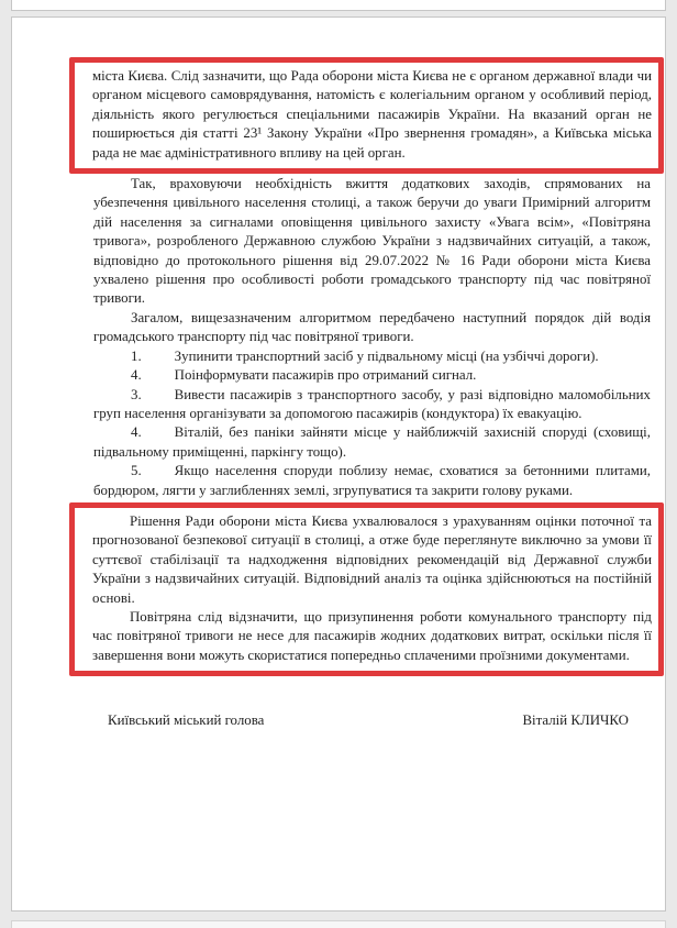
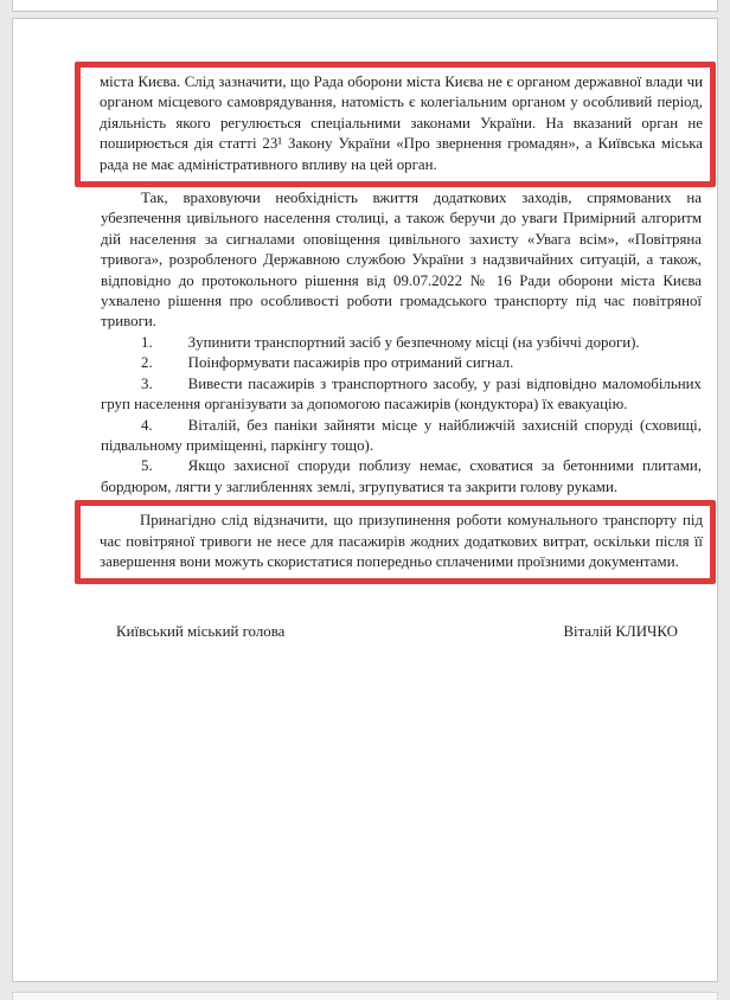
- міста Києва. Слід зазначити, що Рада оборони міста Києва не є органом державної влади чи органом місцевого самоврядування, натомість є колегіальним органом у особливий період, діяльність якого регулюється спеціальними пасажирів України. На вказаний орган не поширюється дія статті 23¹ Закону України «Про звернення громадян», а Київська міська рада не має адміністративного впливу на цей орган.
+ міста Києва. Слід зазначити, що Рада оборони міста Києва не є органом державної влади чи органом місцевого самоврядування, натомість є колегіальним органом у особливий період, діяльність якого регулюється спеціальними законами України. На вказаний орган не поширюється дія статті 23¹ Закону України «Про звернення громадян», а Київська міська рада не має адміністративного впливу на цей орган.
- Так, враховуючи необхідність вжиття додаткових заходів, спрямованих на убезпечення цивільного населення столиці, а також беручи до уваги Примірний алгоритм дій населення за сигналами оповіщення цивільного захисту «Увага всім», «Повітряна тривога», розробленого Державною службою України з надзвичайних ситуацій, а також, відповідно до протокольного рішення від 29.07.2022 № 16 Ради оборони міста Києва ухвалено рішення про особливості роботи громадського транспорту під час повітряної тривоги.
+ Так, враховуючи необхідність вжиття додаткових заходів, спрямованих на убезпечення цивільного населення столиці, а також беручи до уваги Примірний алгоритм дій населення за сигналами оповіщення цивільного захисту «Увага всім», «Повітряна тривога», розробленого Державною службою України з надзвичайних ситуацій, а також, відповідно до протокольного рішення від 09.07.2022 № 16 Ради оборони міста Києва ухвалено рішення про особливості роботи громадського транспорту під час повітряної тривоги.
- Загалом, вищезазначеним алгоритмом передбачено наступний порядок дій водія громадського транспорту під час повітряної тривоги.
- 1. Зупинити транспортний засіб у підвальному місці (на узбіччі дороги).
+ 1. Зупинити транспортний засіб у безпечному місці (на узбіччі дороги).
- 4. Поінформувати пасажирів про отриманий сигнал.
+ 2. Поінформувати пасажирів про отриманий сигнал.
  3. Вивести пасажирів з транспортного засобу, у разі відповідно маломобільних груп населення організувати за допомогою пасажирів (кондуктора) їх евакуацію.
  4. Віталій, без паніки зайняти місце у найближчій захисній споруді (сховищі, підвальному приміщенні, паркінгу тощо).
- 5. Якщо населення споруди поблизу немає, сховатися за бетонними плитами, бордюром, лягти у заглибленнях землі, згрупуватися та закрити голову руками.
+ 5. Якщо захисної споруди поблизу немає, сховатися за бетонними плитами, бордюром, лягти у заглибленнях землі, згрупуватися та закрити голову руками.
- Рішення Ради оборони міста Києва ухвалювалося з урахуванням оцінки поточної та прогнозованої безпекової ситуації в столиці, а отже буде переглянуте виключно за умови її суттєвої стабілізації та надходження відповідних рекомендацій від Державної служби України з надзвичайних ситуацій. Відповідний аналіз та оцінка здійснюються на постійній основі.
- Повітряна слід відзначити, що призупинення роботи комунального транспорту під час повітряної тривоги не несе для пасажирів жодних додаткових витрат, оскільки після її завершення вони можуть скористатися попередньо сплаченими проїзними документами.
+ Принагідно слід відзначити, що призупинення роботи комунального транспорту під час повітряної тривоги не несе для пасажирів жодних додаткових витрат, оскільки після її завершення вони можуть скористатися попередньо сплаченими проїзними документами.
  Київський міський голова
  Віталій КЛИЧКО
